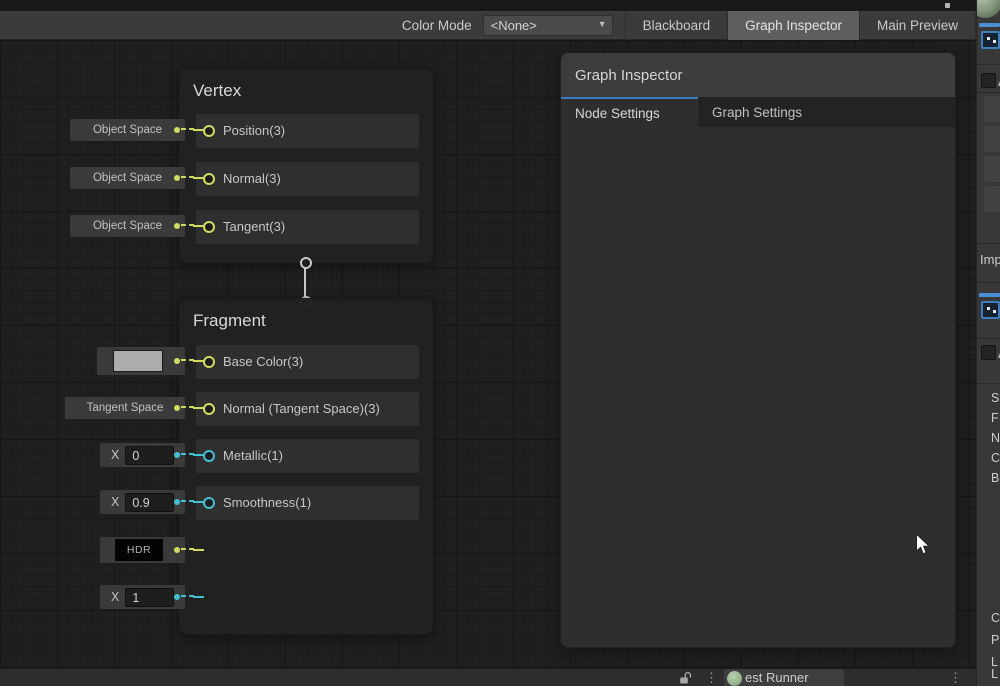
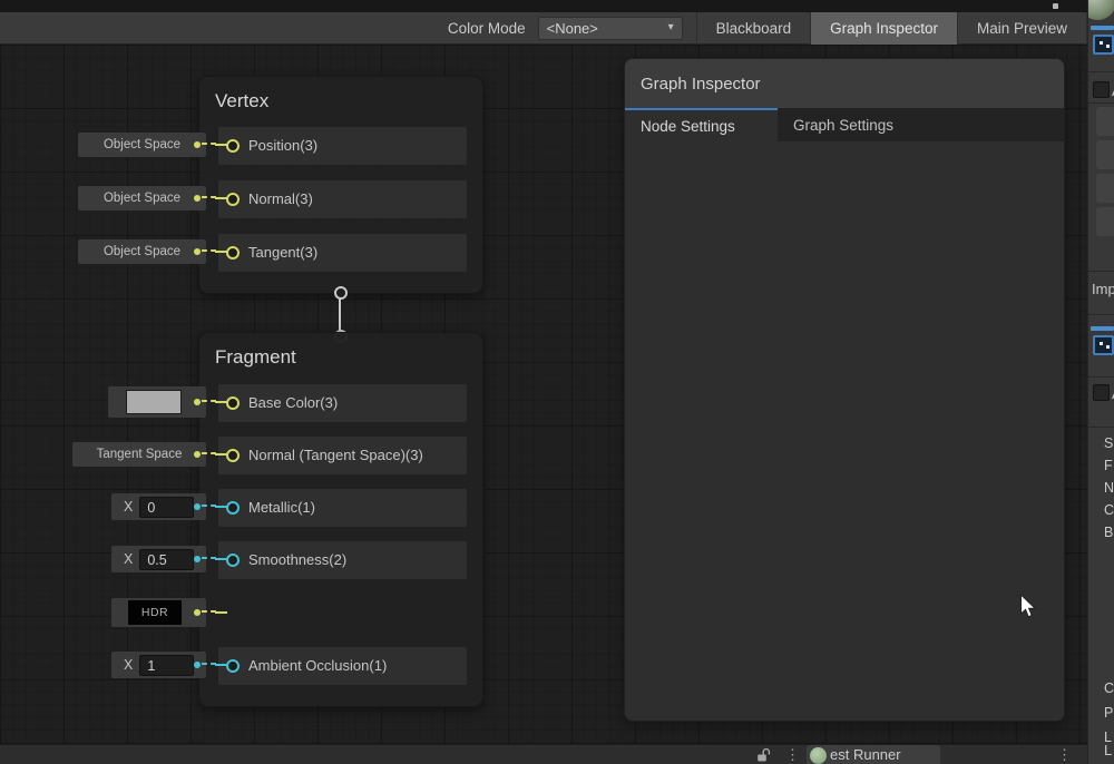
  Color Mode
  <None>
  ▾
  Blackboard
  Graph Inspector
  Main Preview
  Vertex
  Position(3)
  Normal(3)
  Tangent(3)
  Object Space
  Object Space
  Object Space
  Fragment
  Base Color(3)
  Normal (Tangent Space)(3)
  Metallic(1)
- Smoothness(1)
+ Smoothness(2)
+ Ambient Occlusion(1)
  Tangent Space
  X
  0
  X
- 0.9
+ 0.5
  HDR
  X
  1
  Graph Inspector
  Node Settings
  Graph Settings
  Imp
  S
  F
  N
  C
  B
  C
  P
  L
  ⋮
  est Runner
  ⋮
  L
